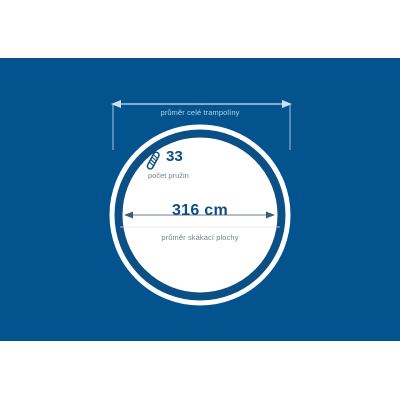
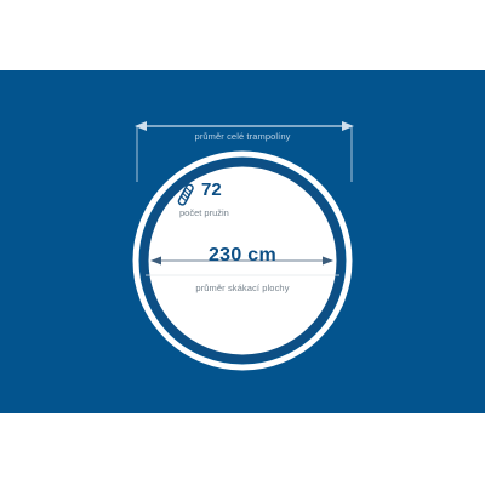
  průměr celé trampolíny
- 316 cm
+ 230 cm
  průměr skákací plochy
- 33
+ 72
  počet pružin
